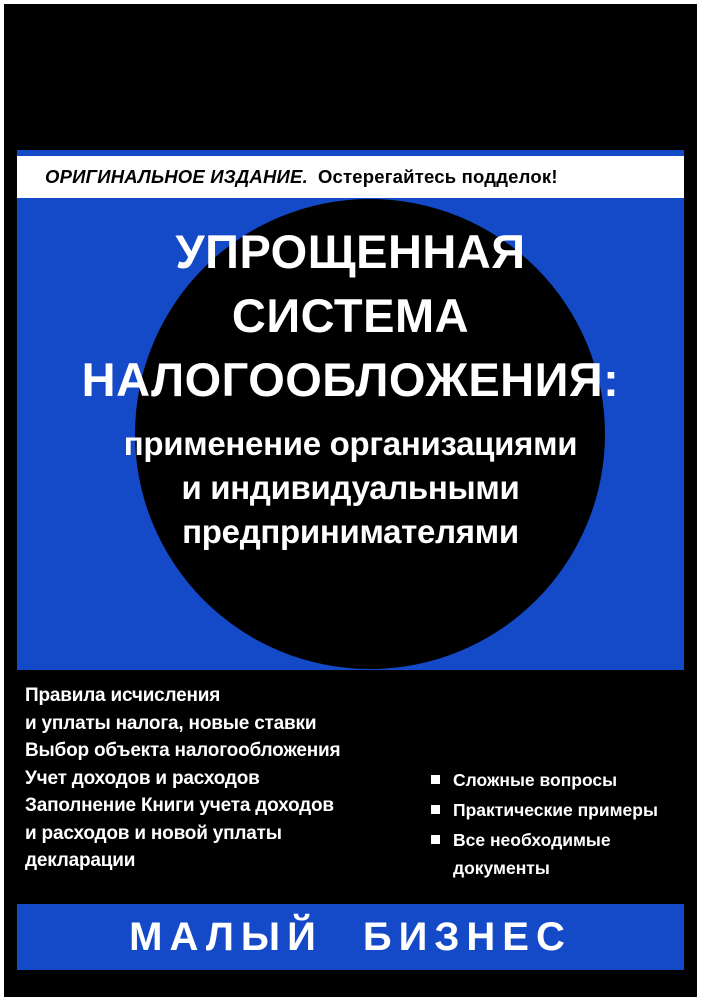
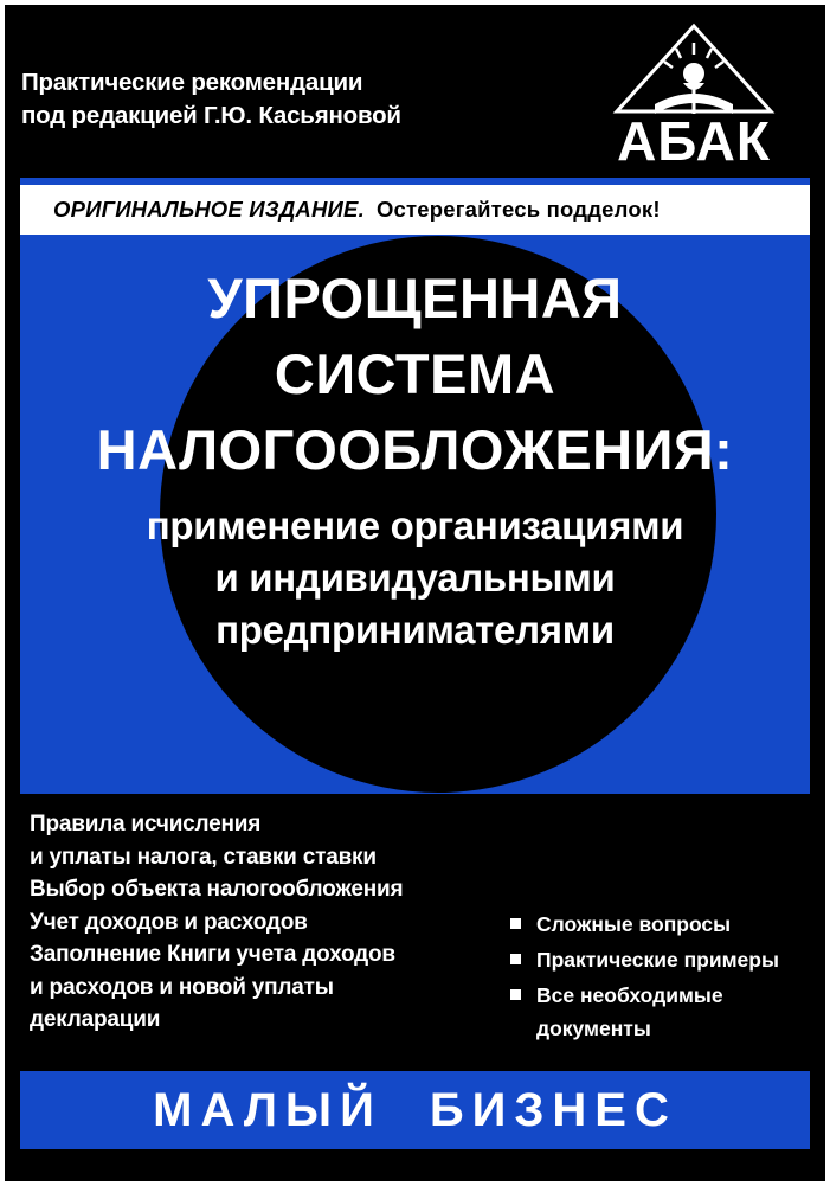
+ Практические рекомендации
+ под редакцией Г.Ю. Касьяновой
+ АБАК
  ОРИГИНАЛЬНОЕ ИЗДАНИЕ.
  Остерегайтесь подделок!
  УПРОЩЕННАЯ
  СИСТЕМА
  НАЛОГООБЛОЖЕНИЯ:
  применение организациями
  и индивидуальными
  предпринимателями
  Правила исчисления
- и уплаты налога, новые ставки
+ и уплаты налога, ставки ставки
  Выбор объекта налогообложения
  Учет доходов и расходов
  Заполнение Книги учета доходов
  и расходов и новой уплаты
  декларации
  Сложные вопросы
  Практические примеры
  Все необходимые
  документы
  МАЛЫЙ
  БИЗНЕС
